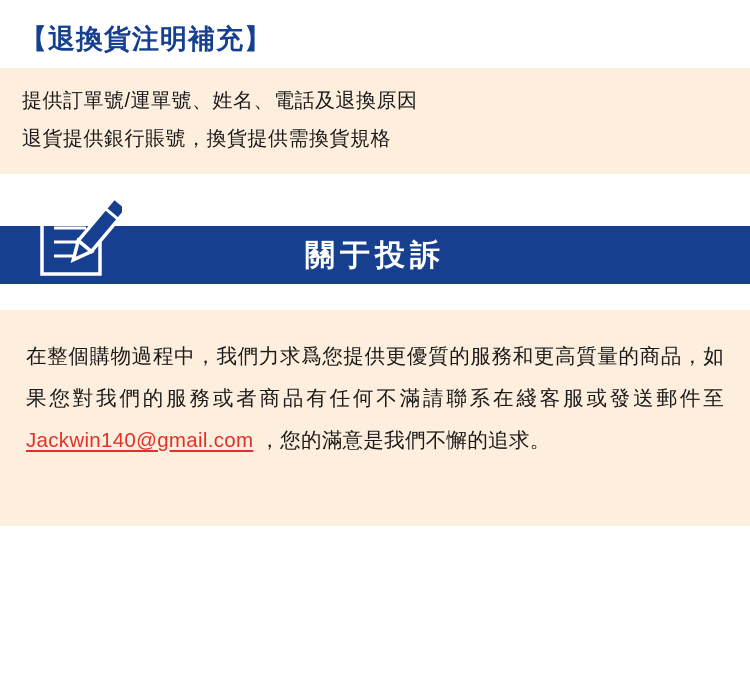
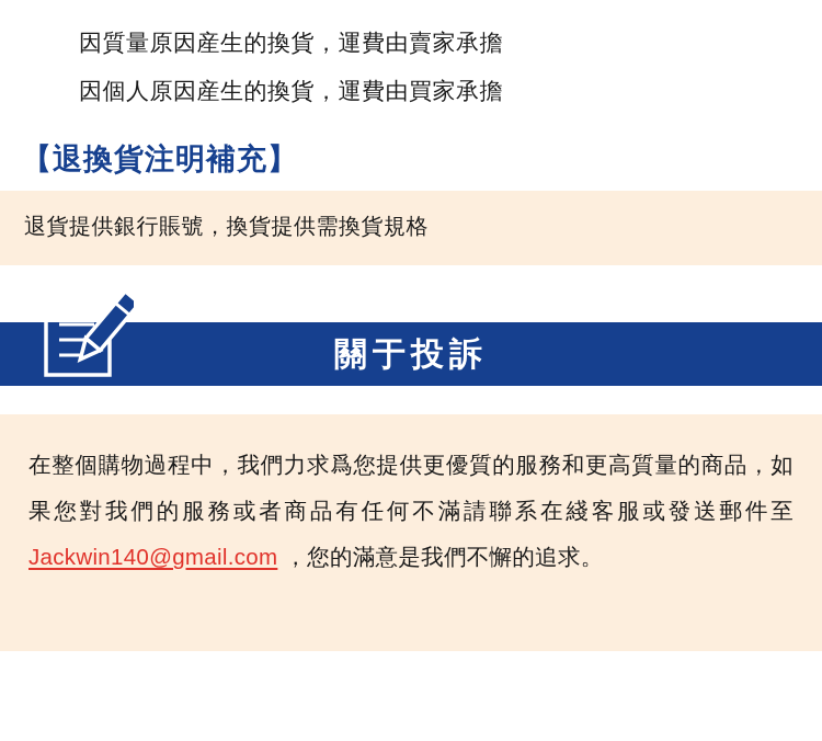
+ 因質量原因産生的換貨，運費由賣家承擔
+ 因個人原因産生的換貨，運費由買家承擔
  【退換貨注明補充】
- 提供訂單號/運單號、姓名、電話及退換原因
  退貨提供銀行賬號，換貨提供需換貨規格
  關于投訴
  在整個購物過程中，我們力求爲您提供更優質的服務和更高質量的商品，如果您對我們的服務或者商品有任何不滿請聯系在綫客服或發送郵件至 Jackwin140@gmail.com ，您的滿意是我們不懈的追求。
